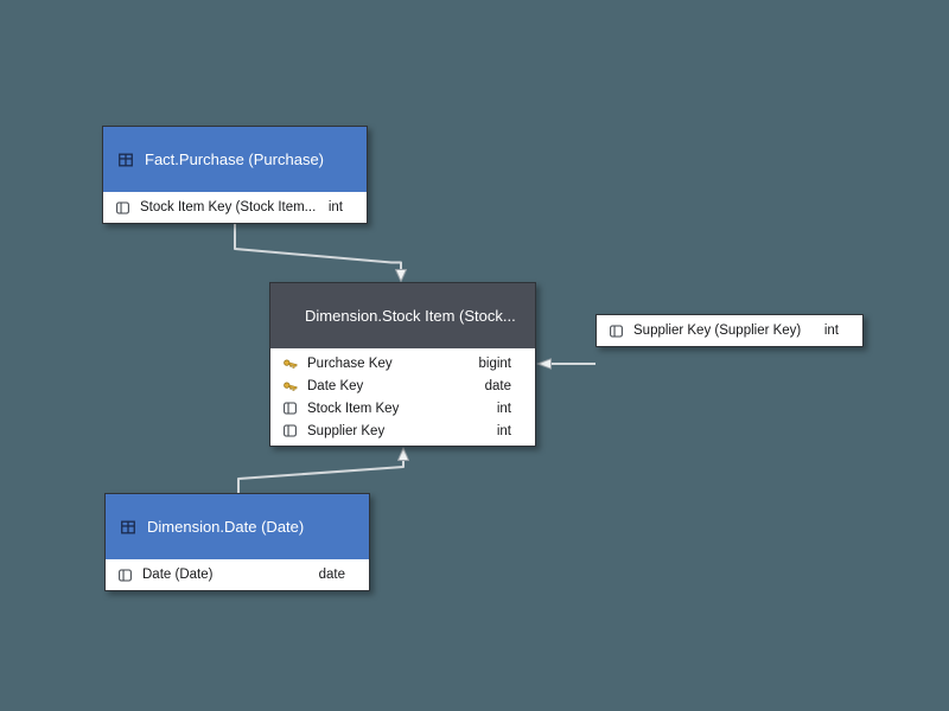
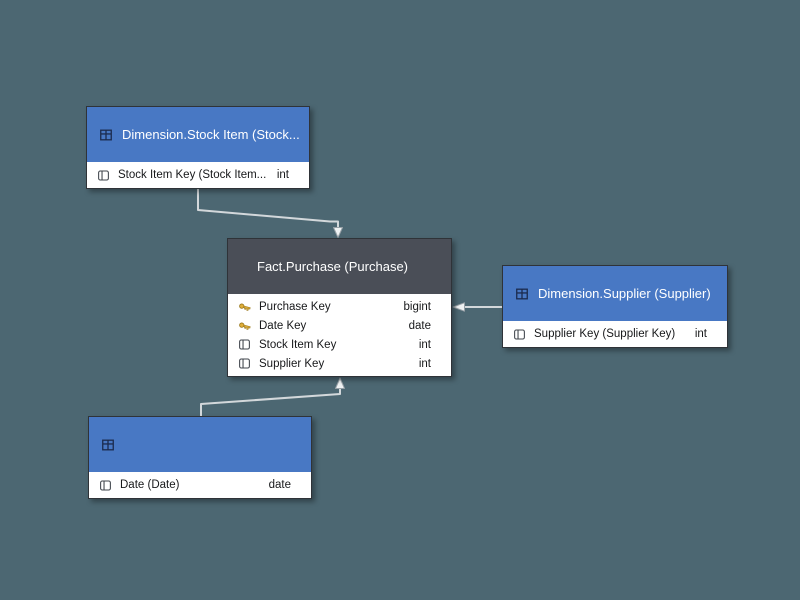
- Fact.Purchase (Purchase)
+ Dimension.Stock Item (Stock...
  Stock Item Key (Stock Item...
  int
- Dimension.Stock Item (Stock...
+ Fact.Purchase (Purchase)
  Purchase Key
  bigint
  Date Key
  date
  Stock Item Key
  int
  Supplier Key
  int
+ Dimension.Supplier (Supplier)
  Supplier Key (Supplier Key)
  int
- Dimension.Date (Date)
  Date (Date)
  date
